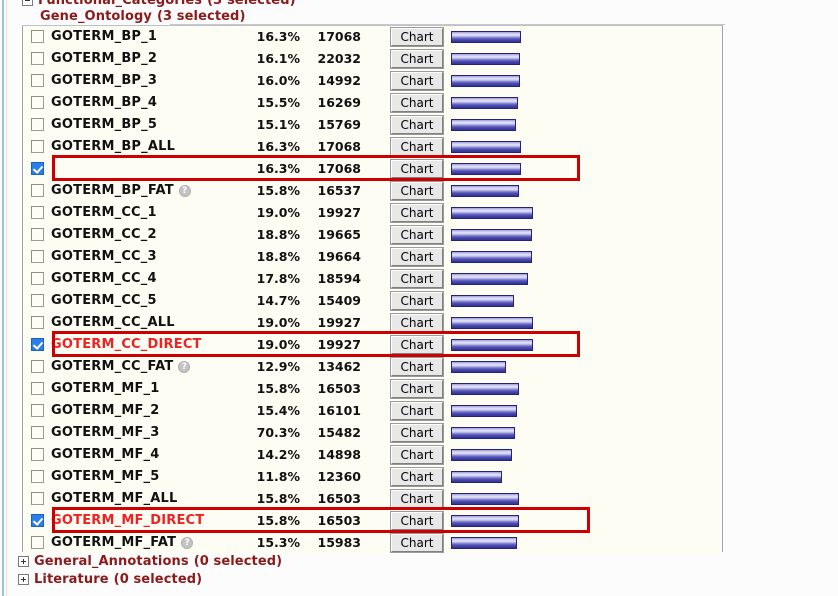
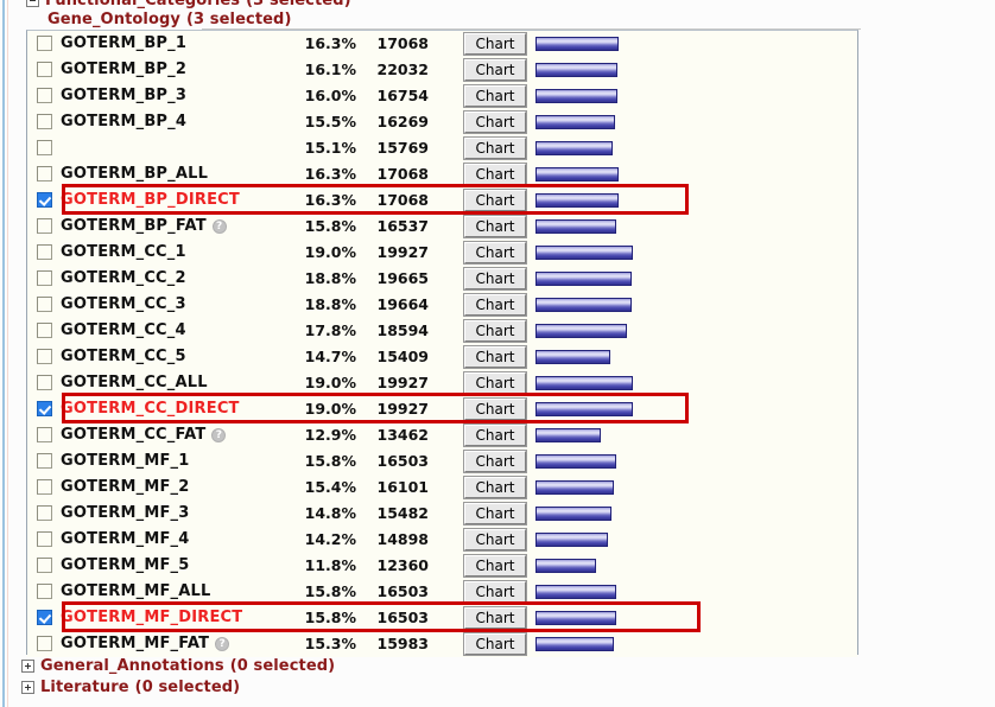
  Functional_Categories
  (3 selected)
  Gene_Ontology
  (3 selected)
  GOTERM_BP_1
  16.3%
  17068
  Chart
  GOTERM_BP_2
  16.1%
  22032
  Chart
  GOTERM_BP_3
  16.0%
- 14992
+ 16754
  Chart
  GOTERM_BP_4
  15.5%
  16269
  Chart
- GOTERM_BP_5
  15.1%
  15769
  Chart
  GOTERM_BP_ALL
  16.3%
  17068
  Chart
+ GOTERM_BP_DIRECT
  16.3%
  17068
  Chart
  GOTERM_BP_FAT ?
  15.8%
  16537
  Chart
  GOTERM_CC_1
  19.0%
  19927
  Chart
  GOTERM_CC_2
  18.8%
  19665
  Chart
  GOTERM_CC_3
  18.8%
  19664
  Chart
  GOTERM_CC_4
  17.8%
  18594
  Chart
  GOTERM_CC_5
  14.7%
  15409
  Chart
  GOTERM_CC_ALL
  19.0%
  19927
  Chart
  GOTERM_CC_DIRECT
  19.0%
  19927
  Chart
  GOTERM_CC_FAT ?
  12.9%
  13462
  Chart
  GOTERM_MF_1
  15.8%
  16503
  Chart
  GOTERM_MF_2
  15.4%
  16101
  Chart
  GOTERM_MF_3
- 70.3%
+ 14.8%
  15482
  Chart
  GOTERM_MF_4
  14.2%
  14898
  Chart
  GOTERM_MF_5
  11.8%
  12360
  Chart
  GOTERM_MF_ALL
  15.8%
  16503
  Chart
  GOTERM_MF_DIRECT
  15.8%
  16503
  Chart
  GOTERM_MF_FAT ?
  15.3%
  15983
  Chart
  General_Annotations
  (0 selected)
  Literature
  (0 selected)
